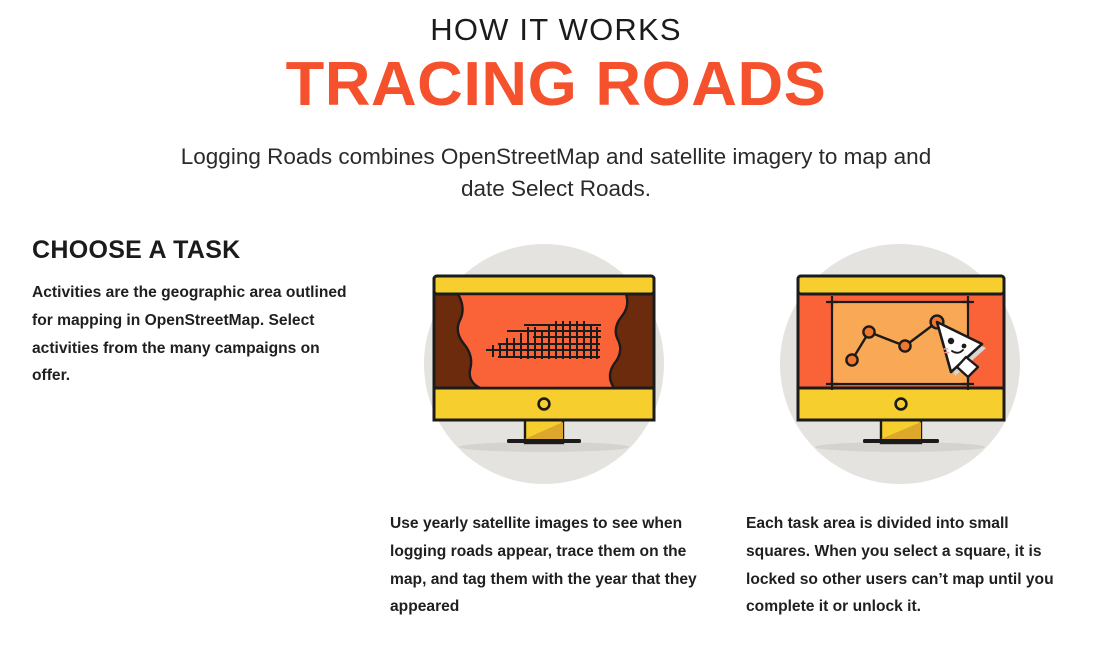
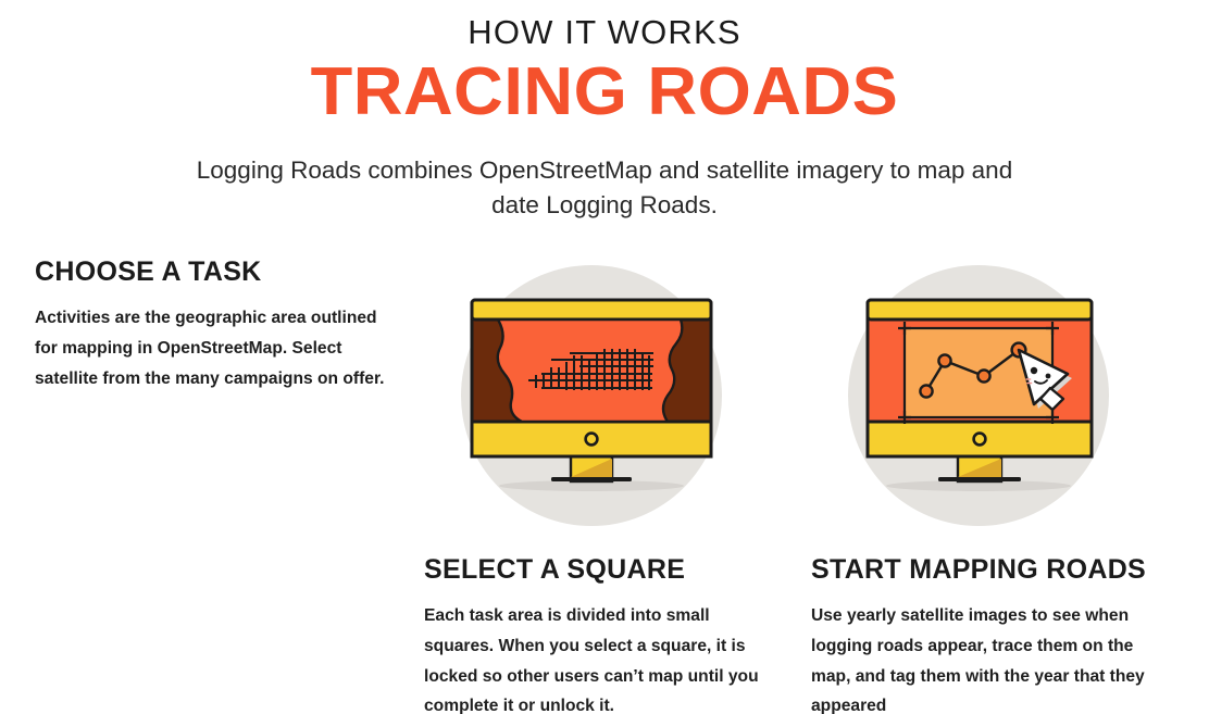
  HOW IT WORKS
  TRACING ROADS
- Logging Roads combines OpenStreetMap and satellite imagery to map and date Select Roads.
+ Logging Roads combines OpenStreetMap and satellite imagery to map and date Logging Roads.
  CHOOSE A TASK
- Activities are the geographic area outlined for mapping in OpenStreetMap. Select activities from the many campaigns on offer.
+ Activities are the geographic area outlined for mapping in OpenStreetMap. Select satellite from the many campaigns on offer.
+ SELECT A SQUARE
- Use yearly satellite images to see when logging roads appear, trace them on the map, and tag them with the year that they appeared
+ Each task area is divided into small squares. When you select a square, it is locked so other users can’t map until you complete it or unlock it.
+ START MAPPING ROADS
- Each task area is divided into small squares. When you select a square, it is locked so other users can’t map until you complete it or unlock it.
+ Use yearly satellite images to see when logging roads appear, trace them on the map, and tag them with the year that they appeared
